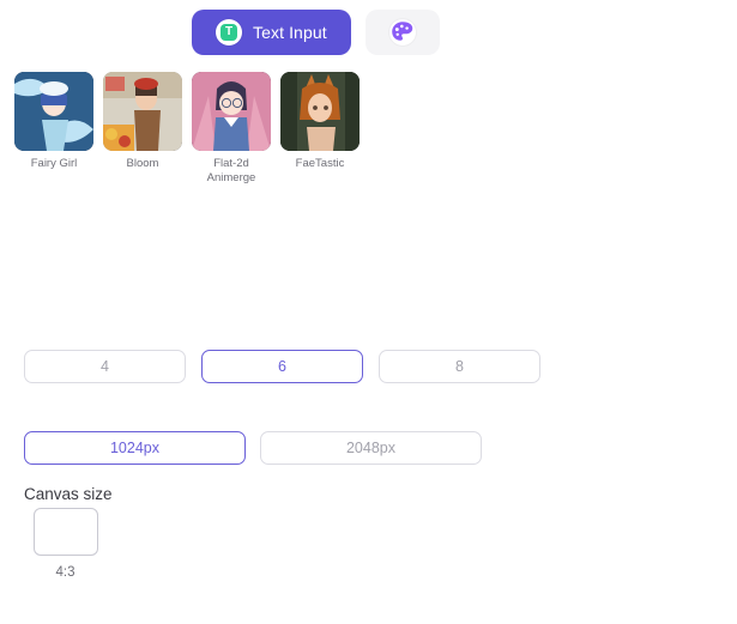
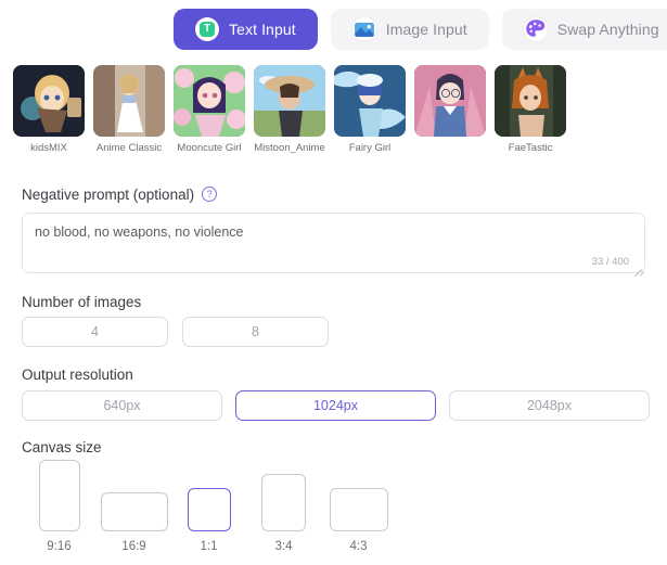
  T
  Text Input
+ Image Input
+ Swap Anything
+ kidsMIX
+ Anime Classic
+ Mooncute Girl
+ Mistoon_Anime
  Fairy Girl
- Bloom
- Flat-2d Animerge
  FaeTastic
+ Negative prompt (optional) ?
+ no blood, no weapons, no violence
+ 33 / 400
+ Number of images
  4
- 6
  8
+ Output resolution
+ 640px
  1024px
  2048px
  Canvas size
+ 9:16
+ 16:9
+ 1:1
+ 3:4
  4:3
